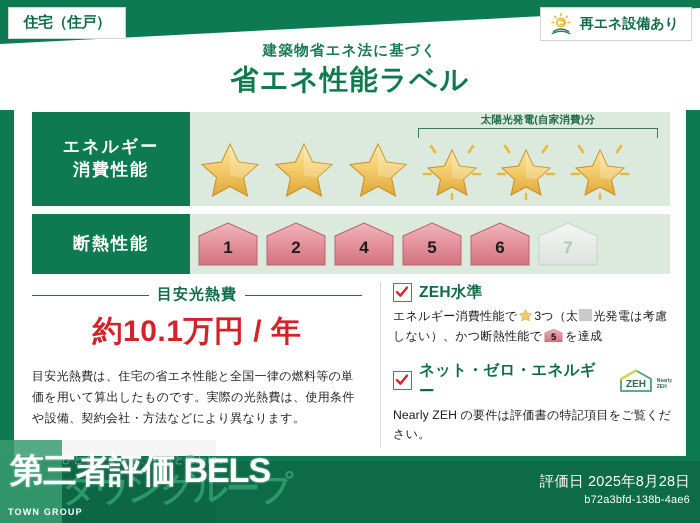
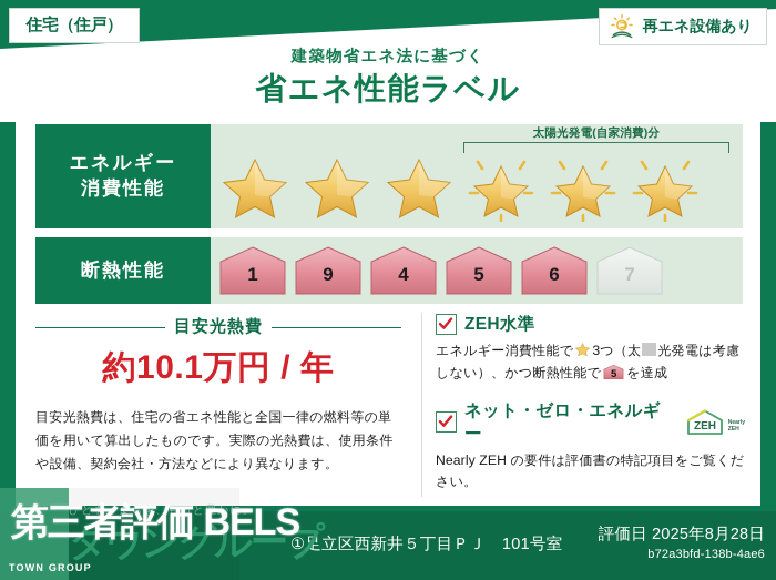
  住宅（住戸）
  再エネ設備あり
  建築物省エネ法に基づく
  省エネ性能ラベル
  エネルギー
  消費性能
  太陽光発電(自家消費)分
  断熱性能
  1
- 2
+ 9
  4
  5
  6
  7
  目安光熱費
  約10.1万円 / 年
  目安光熱費は、住宅の省エネ性能と全国一律の燃料等の単価を用いて算出したものです。実際の光熱費は、使用条件や設備、契約会社・方法などにより異なります。
  ZEH水準
  エネルギー消費性能で 3つ（太 光発電は考慮しない）、かつ断熱性能で
  5
  を達成
  ネット・ゼロ・エネルギー
  ZEH
  Nearly ZEH の要件は評価書の特記項目をご覧ください。
+ ①足立区西新井５丁目ＰＪ 101号室
  評価日 2025年8月28日
  b72a3bfd-138b-4ae6
  TOWN GROUP
  ひとを、まちを、もっと豊かに。
  タウングループ
  第三者評価 BELS
